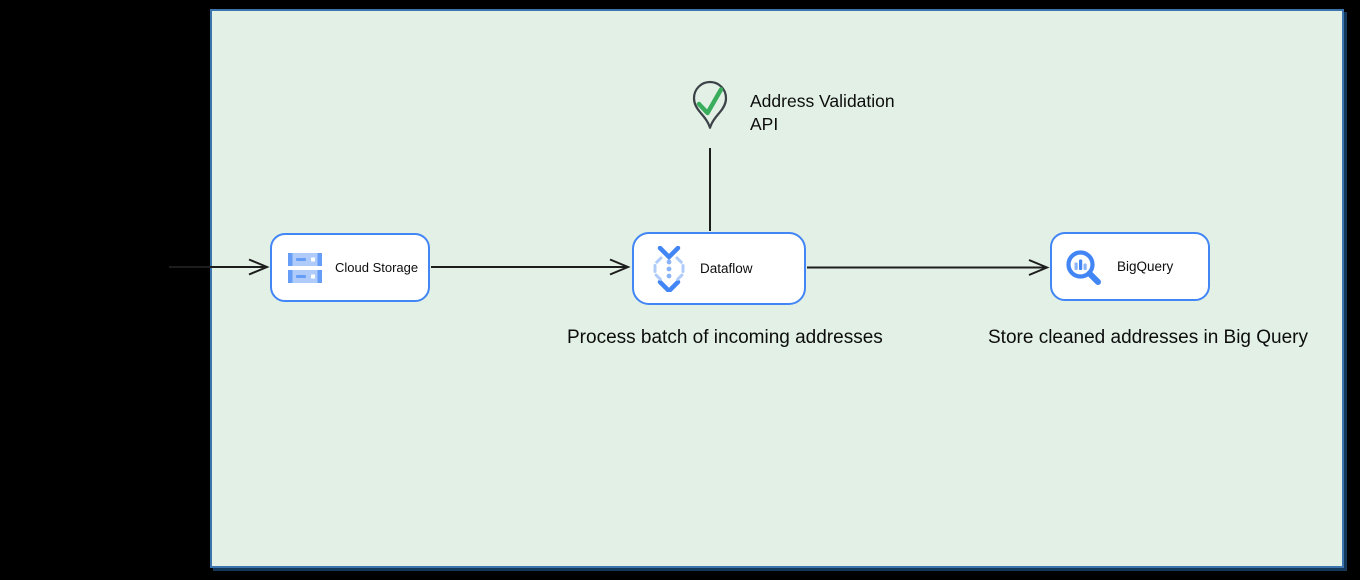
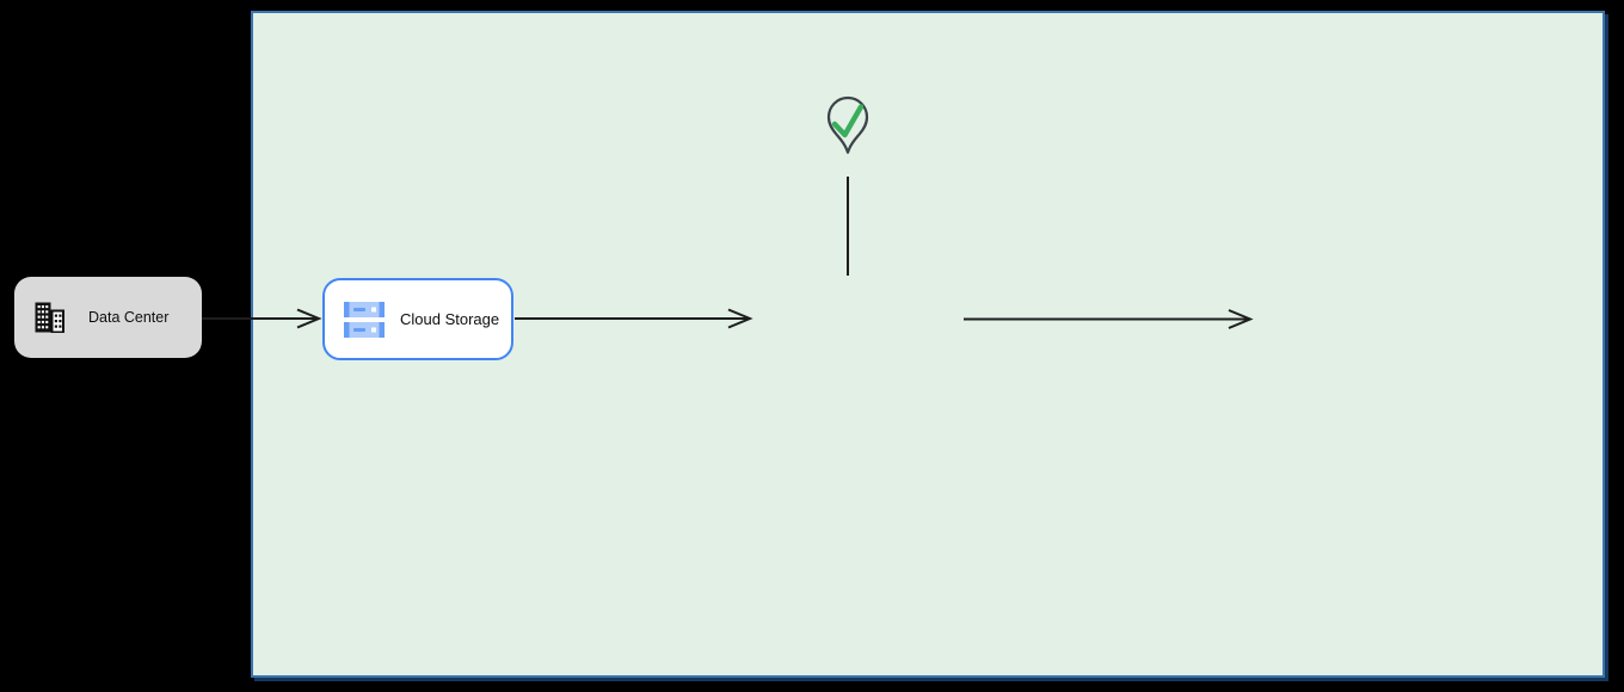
+ Data Center
  Cloud Storage
- Dataflow
- BigQuery
- Address Validation
- API
- Process batch of incoming addresses
- Store cleaned addresses in Big Query
